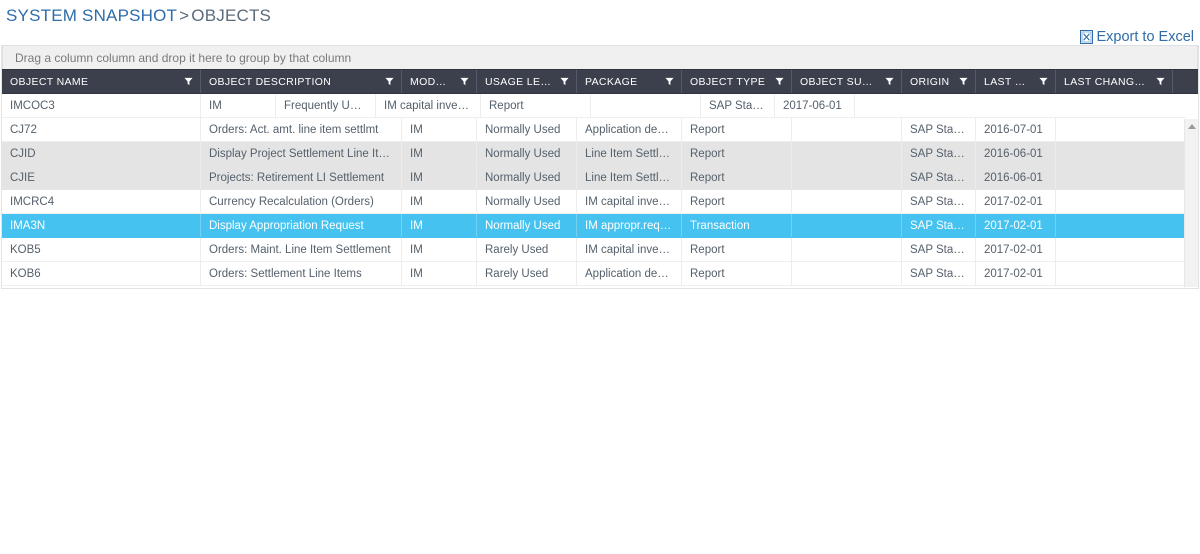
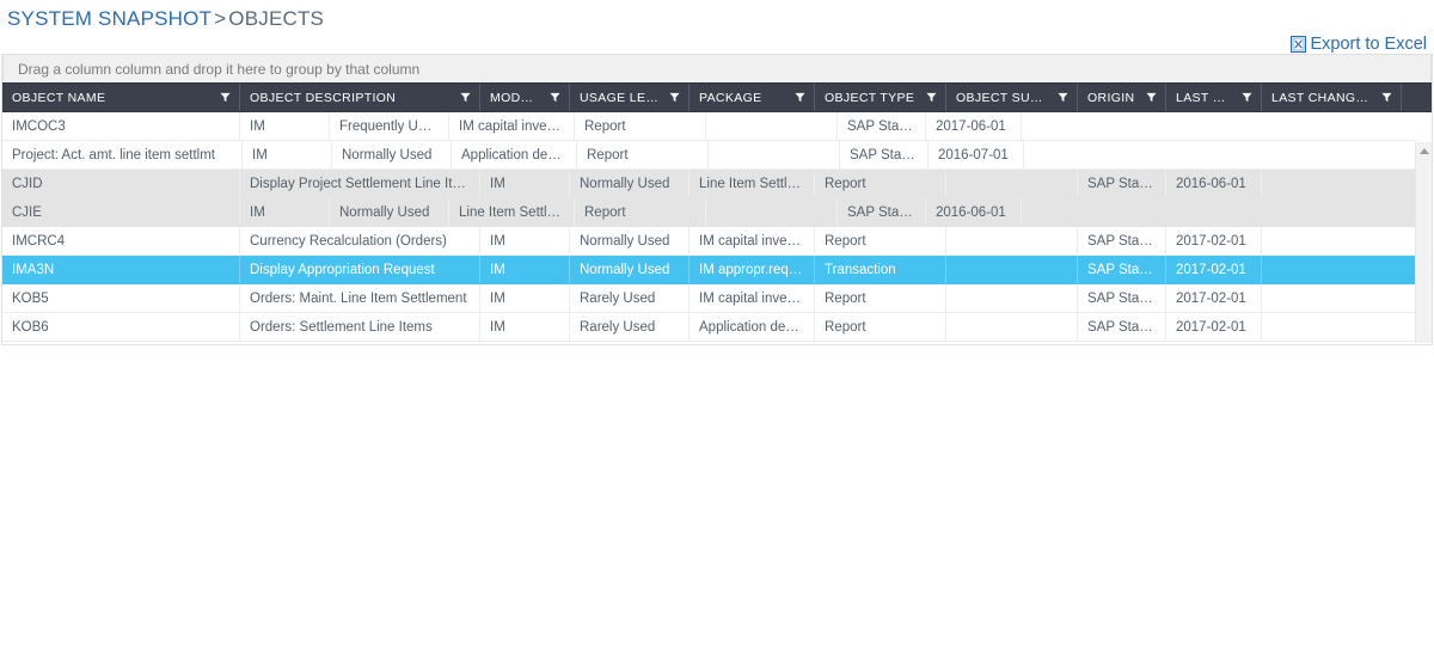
  SYSTEM SNAPSHOT>OBJECTS
  Export to Excel
  Drag a column column and drop it here to group by that column
  OBJECT NAME
  OBJECT DESCRIPTION
  MODUL
  USAGE LEVE
  PACKAGE
  OBJECT TYPE
  OBJECT SUB T
  ORIGIN
  LAST US
  LAST CHANGED
  IMCOC3
  IM
  Frequently Used
  IM capital investm
  Report
  SAP Stand
  2017-06-01
- CJ72
- Orders: Act. amt. line item settlmt
+ Project: Act. amt. line item settlmt
  IM
  Normally Used
  Application devel
  Report
  SAP Stand
  2016-07-01
  CJID
  Display Project Settlement Line Itms
  IM
  Normally Used
  Line Item Settlem
  Report
  SAP Stand
  2016-06-01
  CJIE
- Projects: Retirement LI Settlement
  IM
  Normally Used
  Line Item Settlem
  Report
  SAP Stand
  2016-06-01
  IMCRC4
  Currency Recalculation (Orders)
  IM
  Normally Used
  IM capital investm
  Report
  SAP Stand
  2017-02-01
  IMA3N
  Display Appropriation Request
  IM
  Normally Used
  IM appropr.reqs.(
  Transaction
  SAP Stand
  2017-02-01
  KOB5
  Orders: Maint. Line Item Settlement
  IM
  Rarely Used
  IM capital investm
  Report
  SAP Stand
  2017-02-01
  KOB6
  Orders: Settlement Line Items
  IM
  Rarely Used
  Application devel
  Report
  SAP Stand
  2017-02-01
